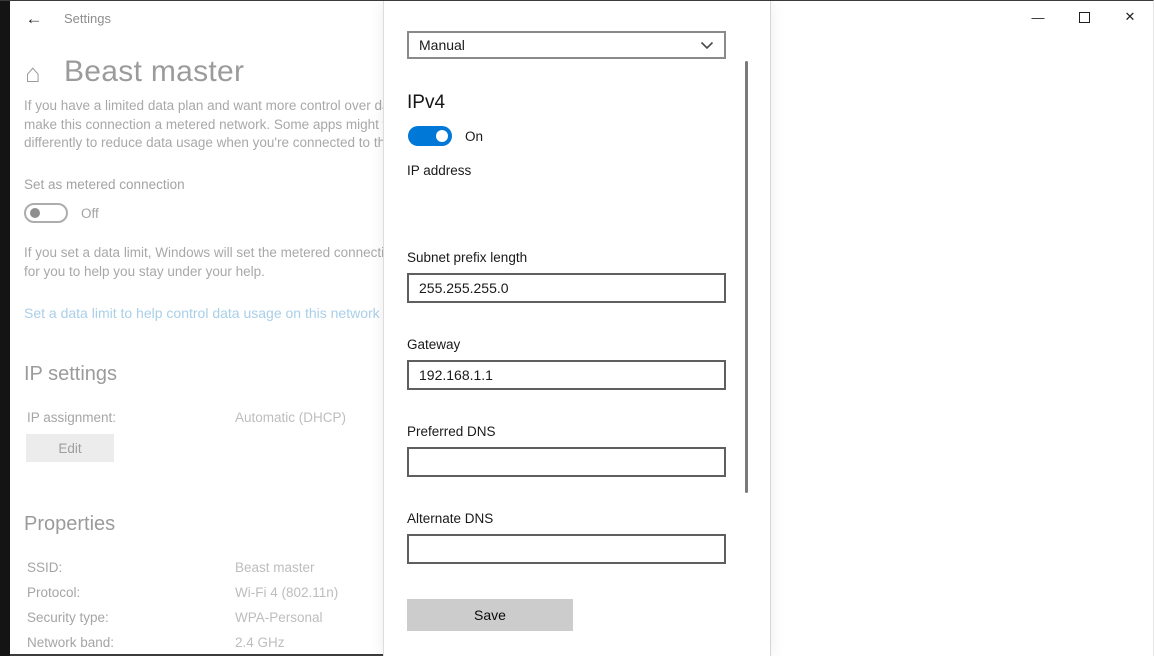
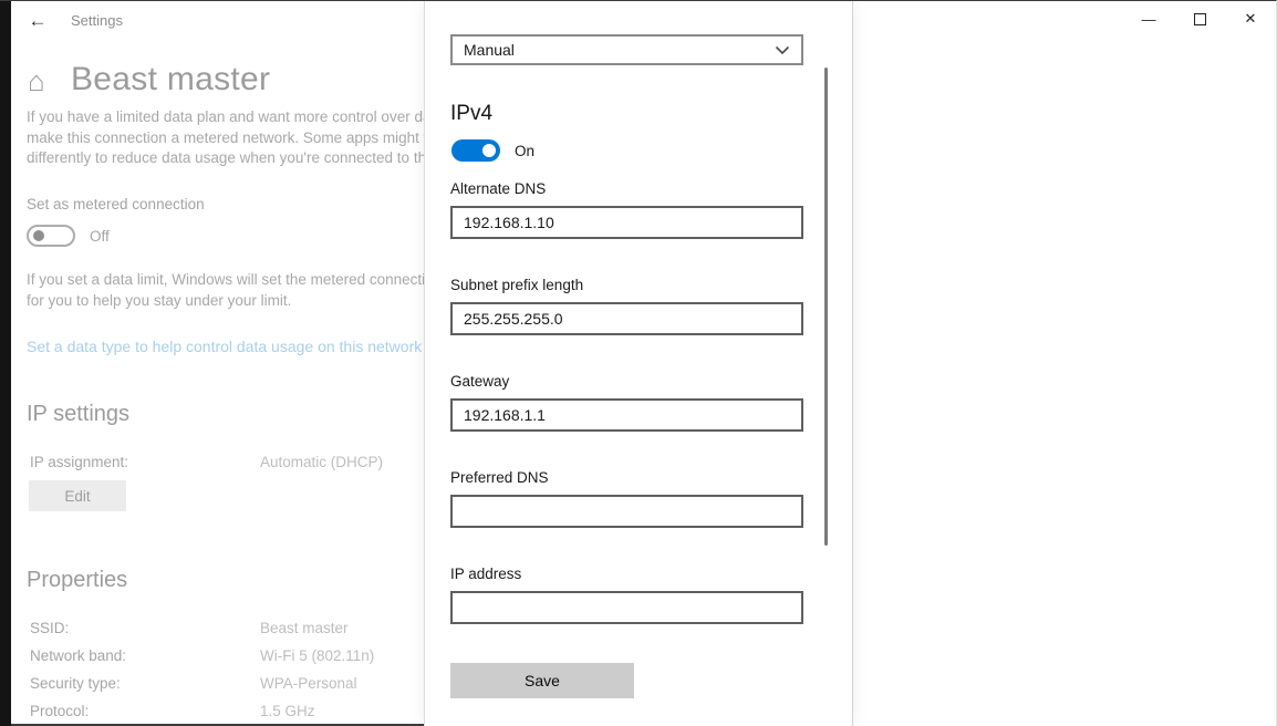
  —
  ✕
  ←
  Settings
  ⌂
  Beast master
  If you have a limited data plan and want more control over d
  make this connection a metered network. Some apps might
  differently to reduce data usage when you're connected to th
  Set as metered connection
  Off
  If you set a data limit, Windows will set the metered connect
- for you to help you stay under your help.
+ for you to help you stay under your limit.
- Set a data limit to help control data usage on this network
+ Set a data type to help control data usage on this network
  IP settings
  IP assignment:
  Automatic (DHCP)
  Edit
  Properties
  SSID:
  Beast master
- Protocol:
+ Network band:
- Wi-Fi 4 (802.11n)
+ Wi-Fi 5 (802.11n)
  Security type:
  WPA-Personal
- Network band:
+ Protocol:
- 2.4 GHz
+ 1.5 GHz
  Manual
  IPv4
  On
- IP address
+ Alternate DNS
+ 192.168.1.10
  Subnet prefix length
  255.255.255.0
  Gateway
  192.168.1.1
  Preferred DNS
- Alternate DNS
+ IP address
  Save
